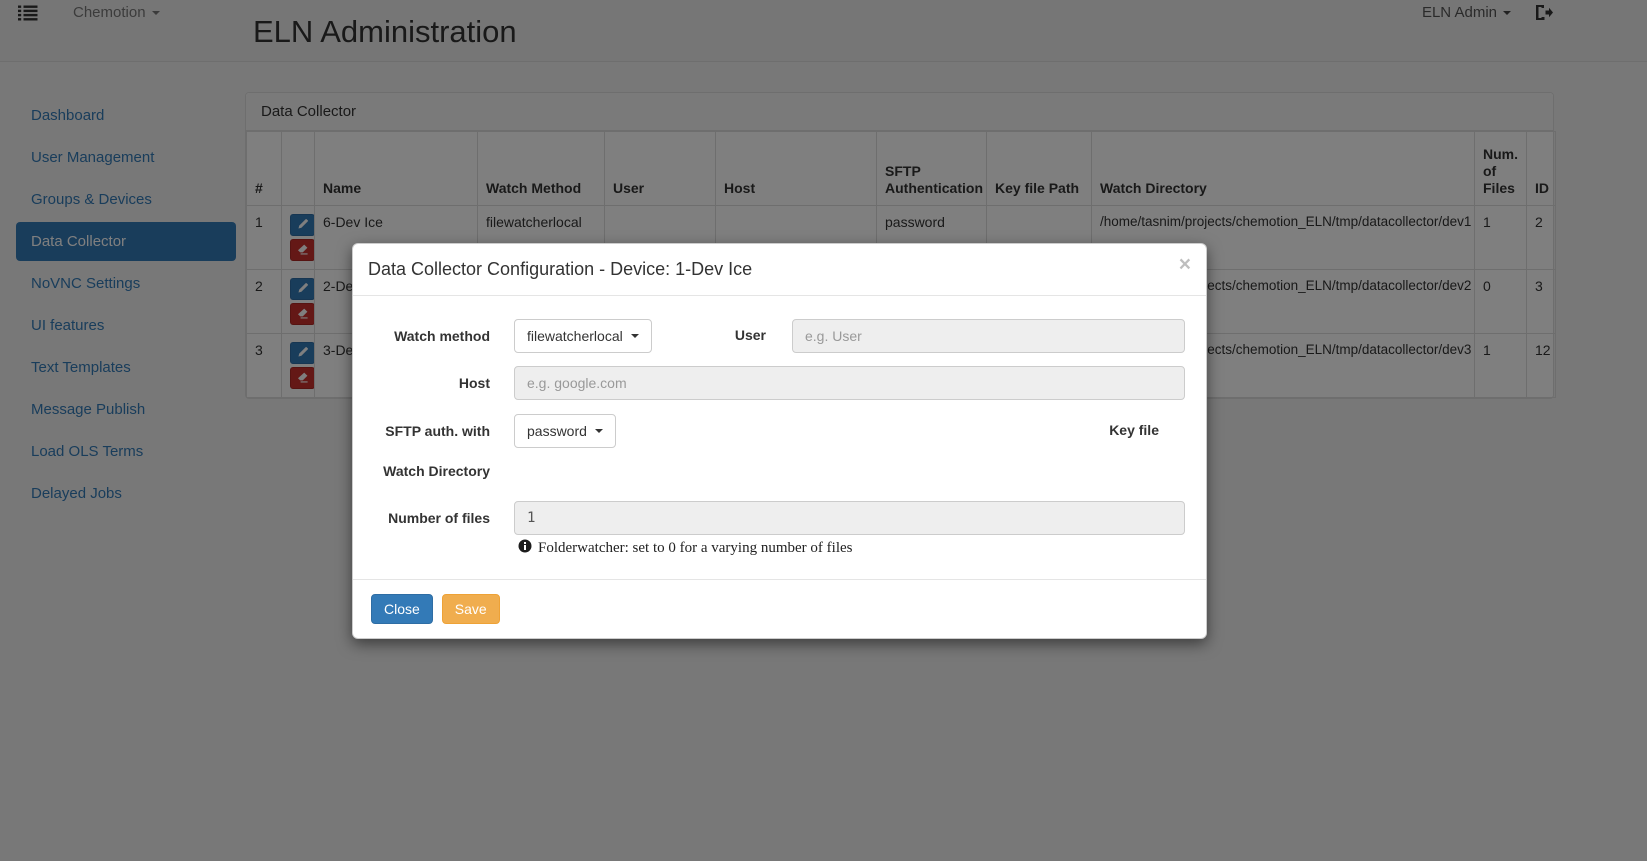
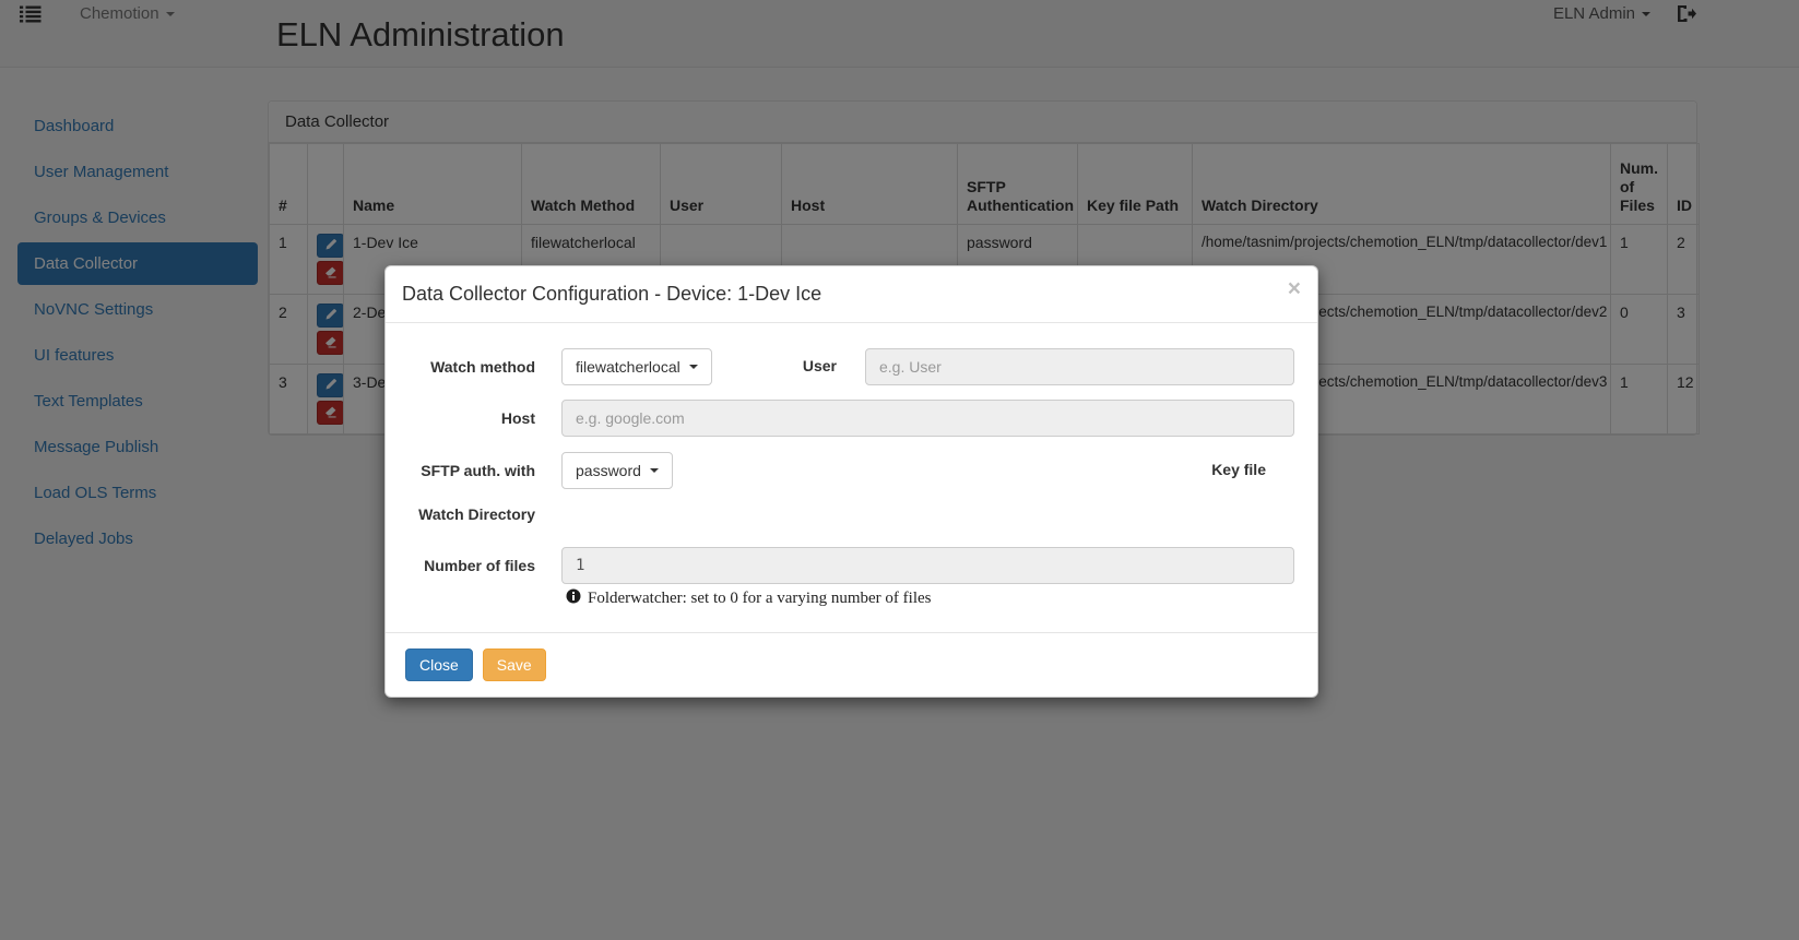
  Chemotion
  ELN Administration
  ELN Admin
  Dashboard
  User Management
  Groups & Devices
  Data Collector
  NoVNC Settings
  UI features
  Text Templates
  Message Publish
  Load OLS Terms
  Delayed Jobs
  Data Collector
  #		Name	Watch Method	User	Host	SFTP Authentication	Key file Path	Watch Directory	Num. of Files	ID
- 1		6-Dev Ice	filewatcherlocal			password		/home/tasnim/projects/chemotion_ELN/tmp/datacollector/dev1	1	2
+ 1		1-Dev Ice	filewatcherlocal			password		/home/tasnim/projects/chemotion_ELN/tmp/datacollector/dev1	1	2
  3		3-De						ects/chemotion_ELN/tmp/datacollector/dev3	1	12
  Data Collector Configuration - Device: 1-Dev Ice
  ×
  Watch method
  filewatcherlocal
  User
  e.g. User
  Host
  e.g. google.com
  SFTP auth. with
  password
  Key file
  Watch Directory
  Number of files
  1
  Folderwatcher: set to 0 for a varying number of files
  Close
  Save
